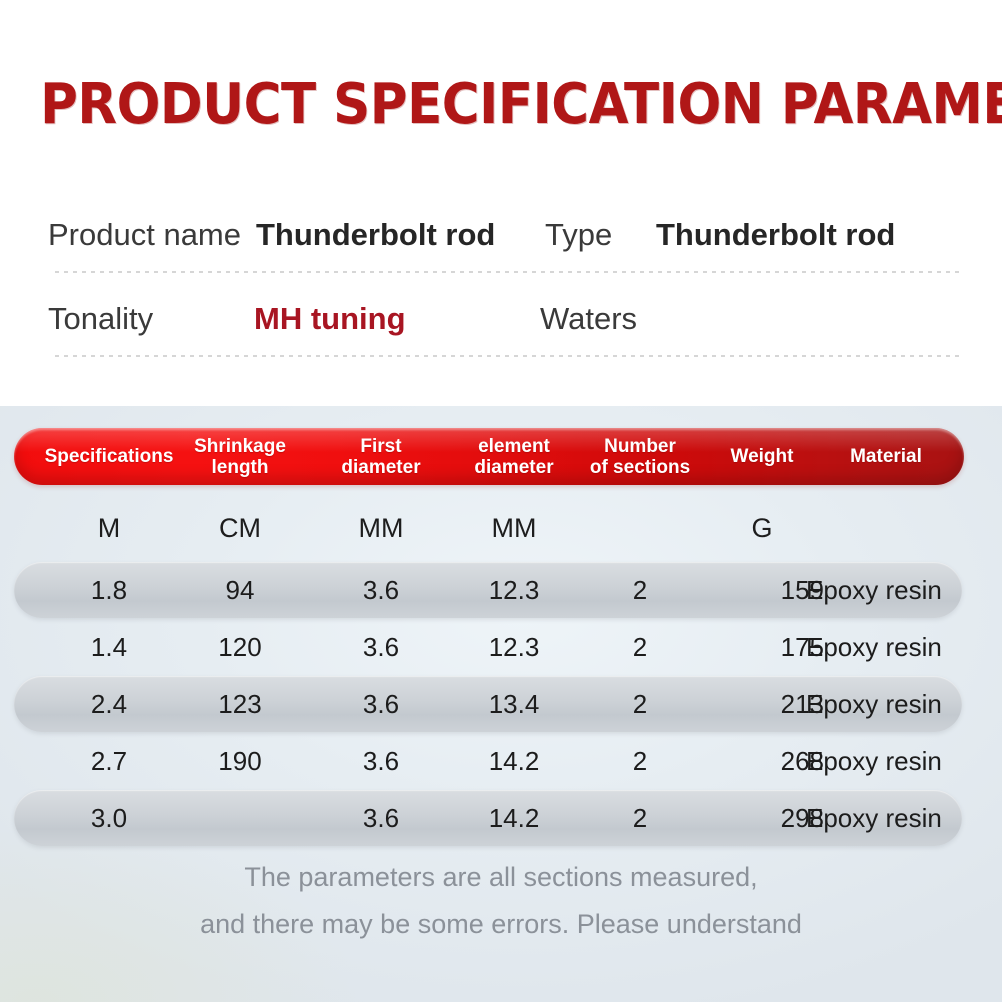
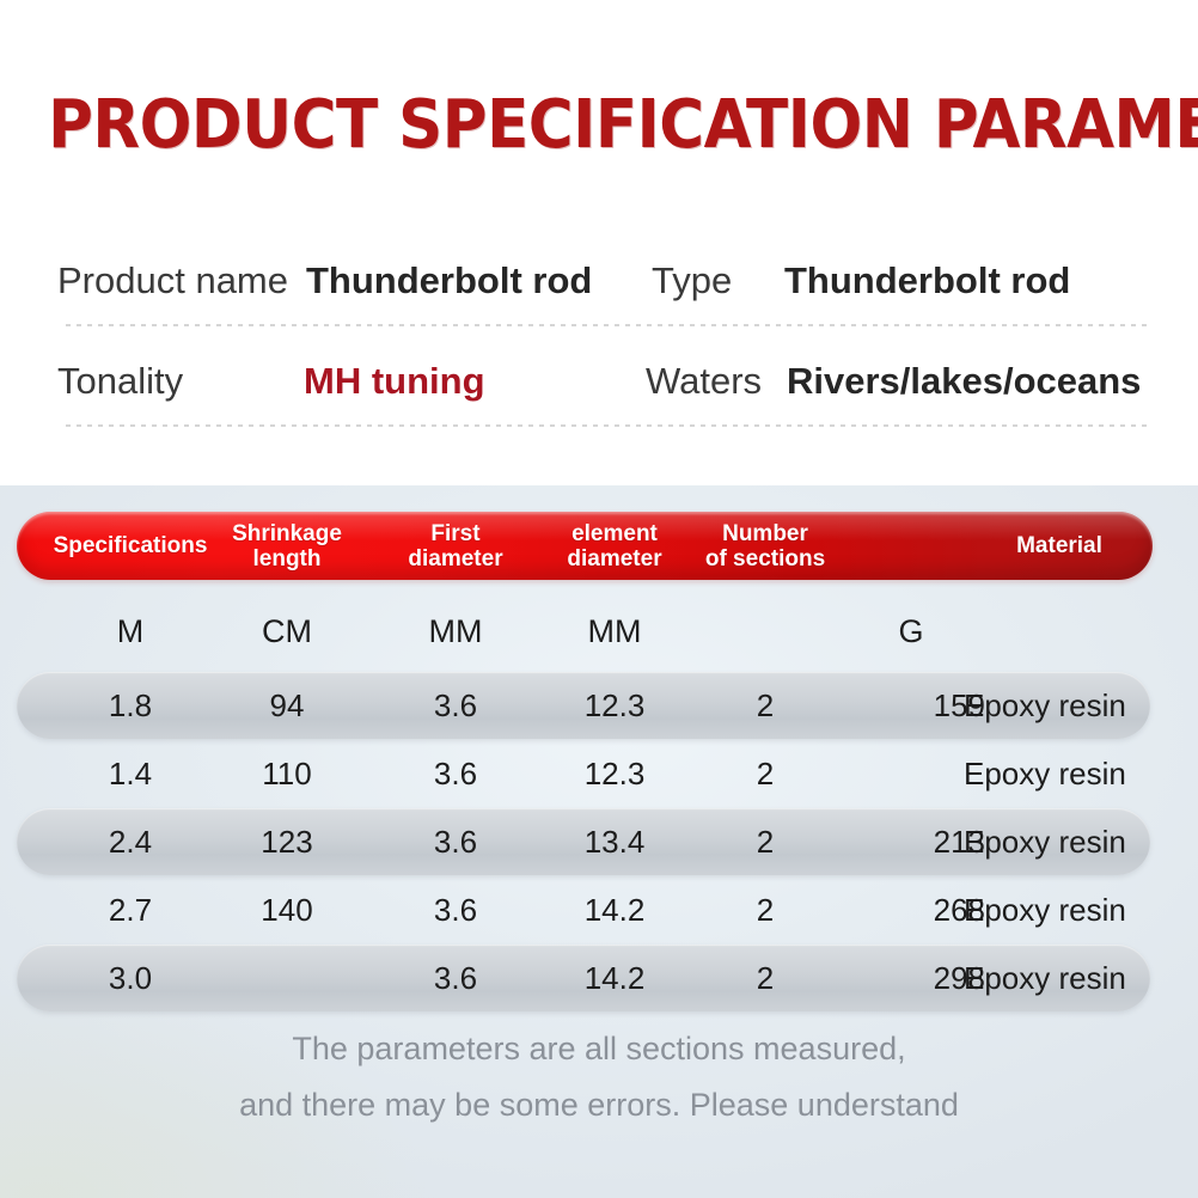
  PRODUCT SPECIFICATION PARAME
  Product name
  Thunderbolt rod
  Type
  Thunderbolt rod
  Tonality
  MH tuning
  Waters
+ Rivers/lakes/oceans
  Specifications
  Shrinkage
  length
  First
  diameter
  element
  diameter
  Number
  of sections
- Weight
  Material
  M
  CM
  MM
  MM
  G
  1.8
  94
  3.6
  12.3
  2
  159
  Epoxy resin
  1.4
- 120
+ 110
  3.6
  12.3
  2
- 175
  Epoxy resin
  2.4
  123
  3.6
  13.4
  2
  213
  Epoxy resin
  2.7
- 190
+ 140
  3.6
  14.2
  2
  268
  Epoxy resin
  3.0
  3.6
  14.2
  2
  298
  Epoxy resin
  The parameters are all sections measured,
  and there may be some errors. Please understand
